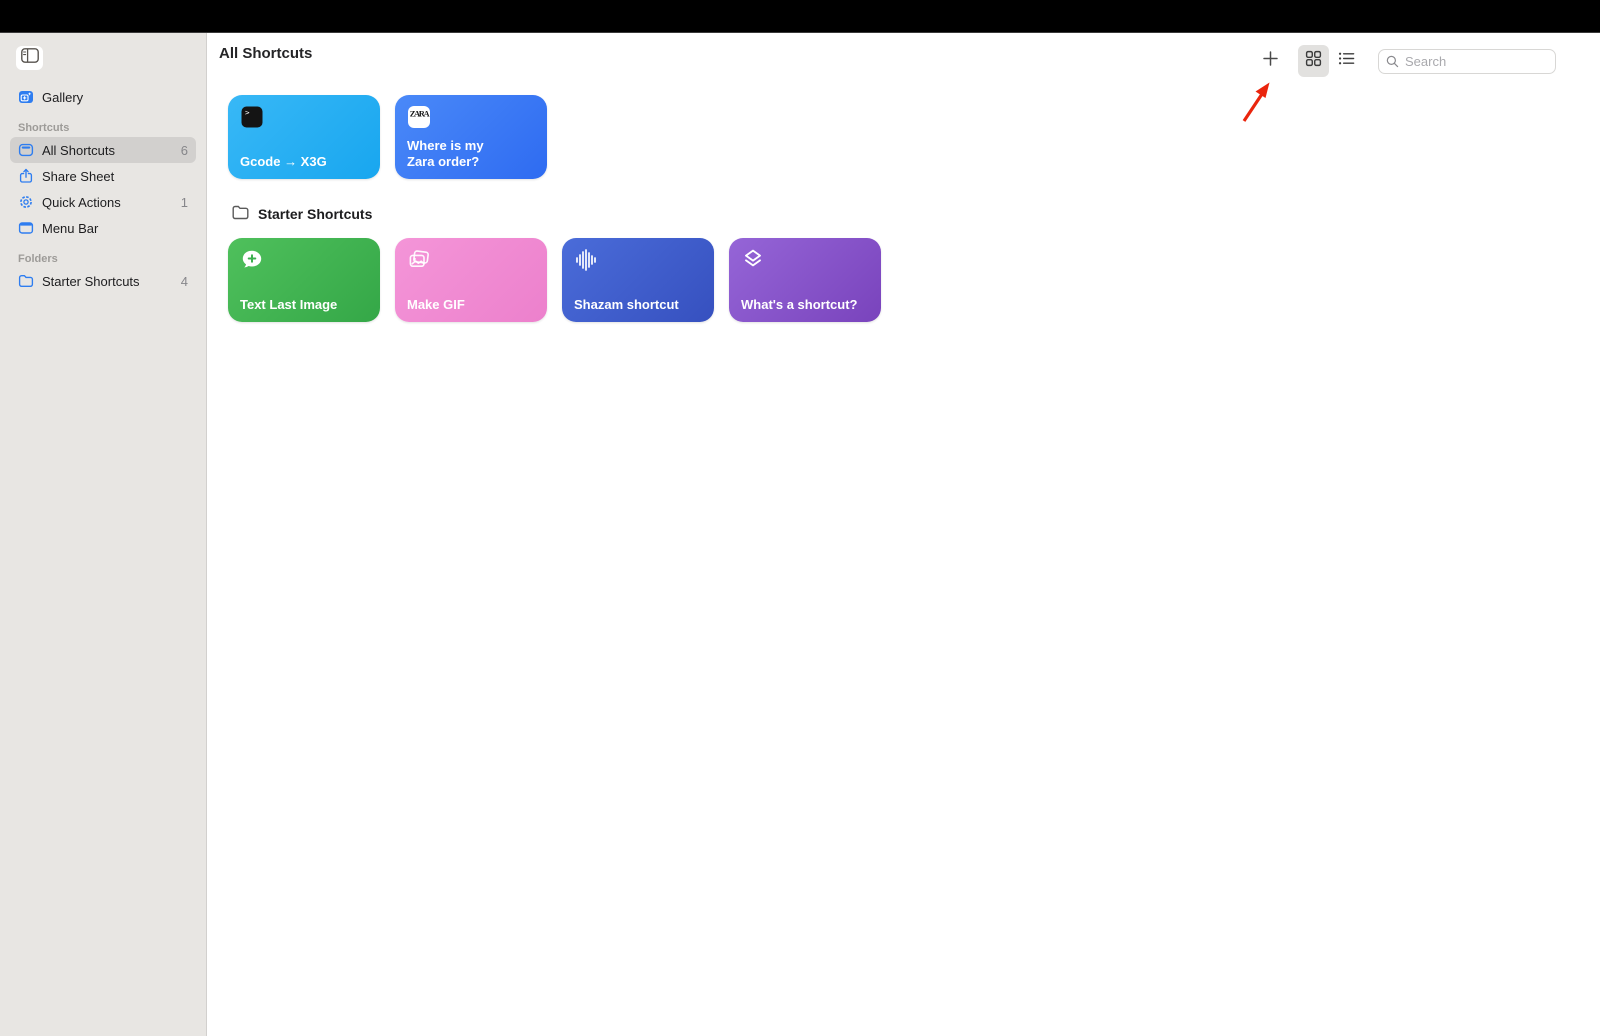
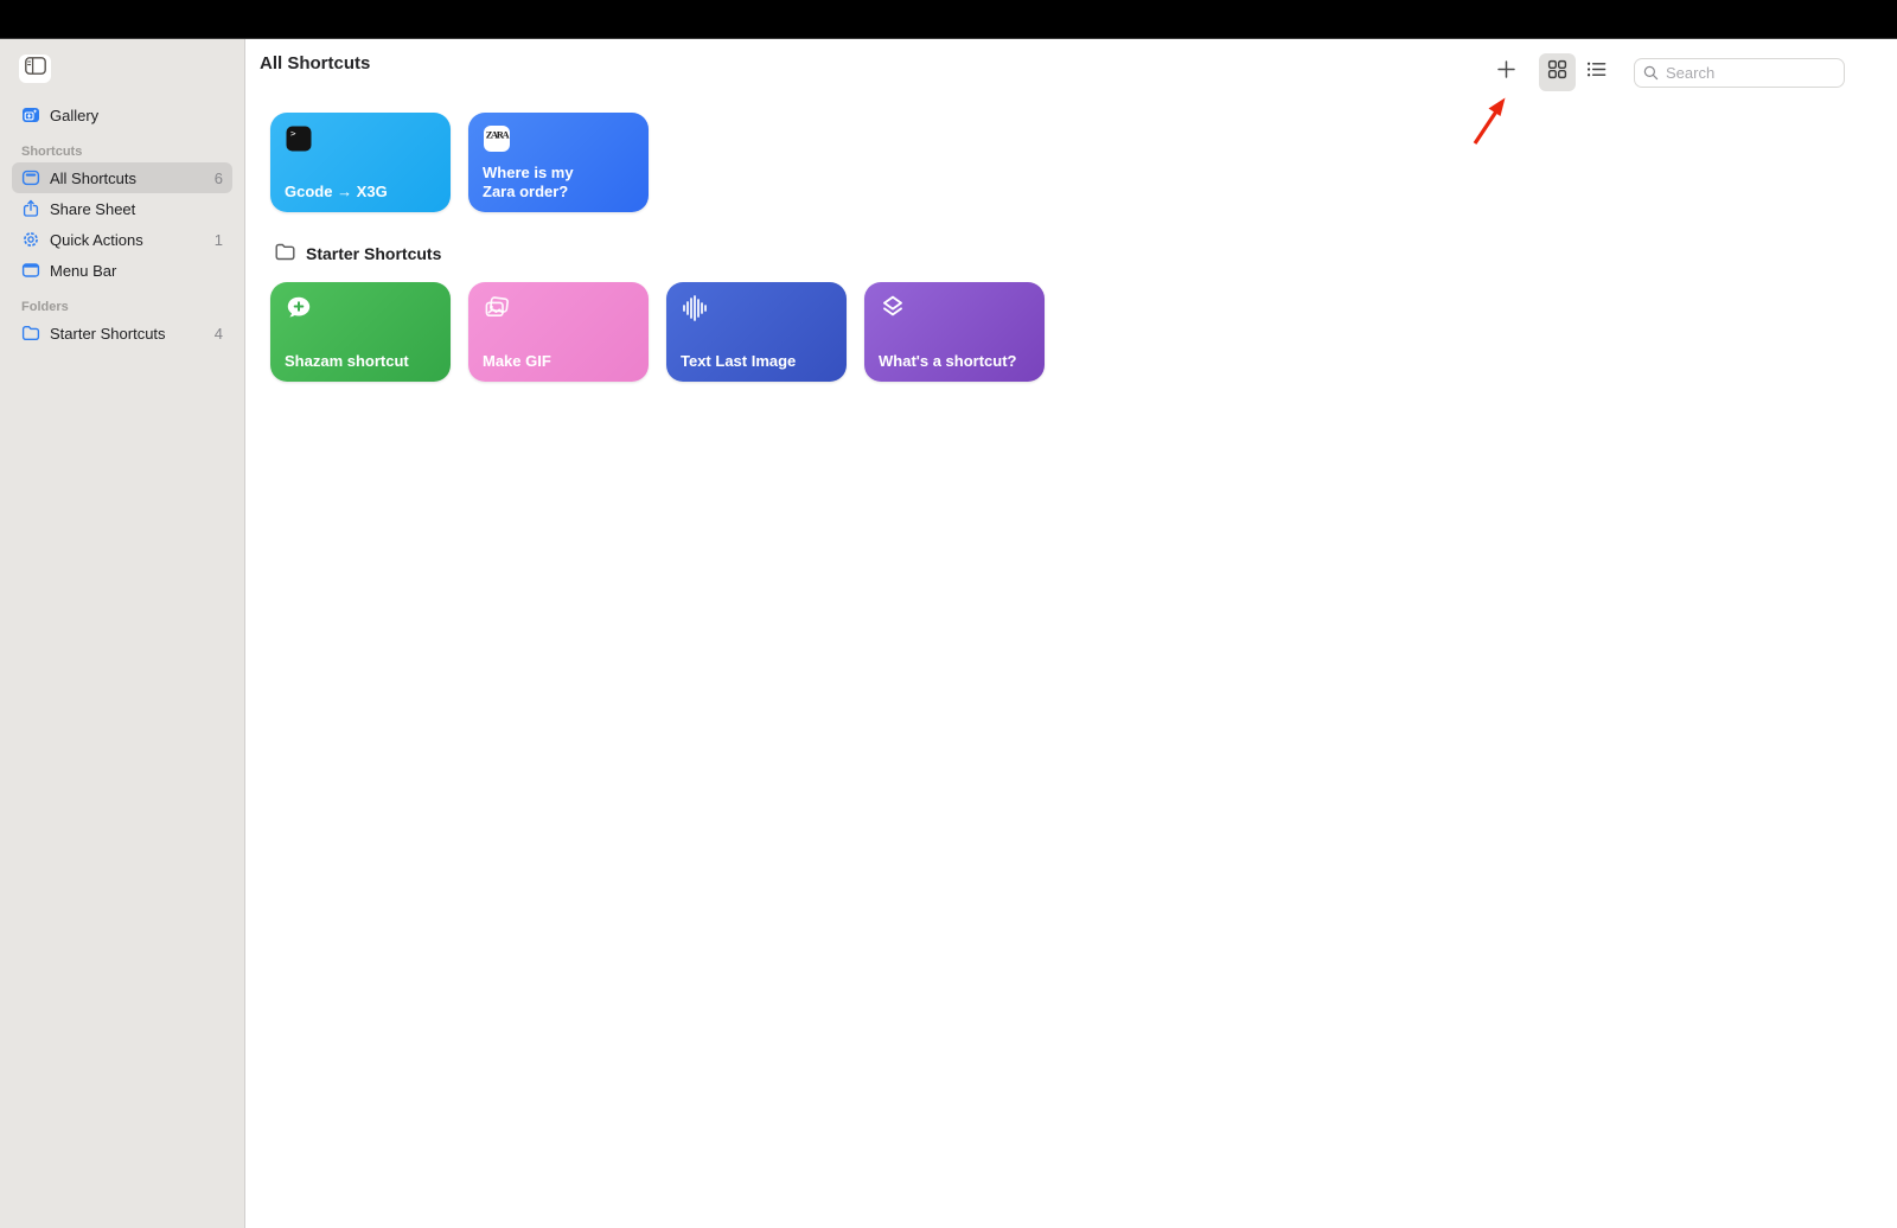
  Gallery
  Shortcuts
  All Shortcuts
  6
  Share Sheet
  Quick Actions
  1
  Menu Bar
  Folders
  Starter Shortcuts
  4
  All Shortcuts
  Search
  >
  Gcode → X3G
  ZARA
  Where is my
  Zara order?
  Starter Shortcuts
- Text Last Image
+ Shazam shortcut
  Make GIF
- Shazam shortcut
+ Text Last Image
  What's a shortcut?
